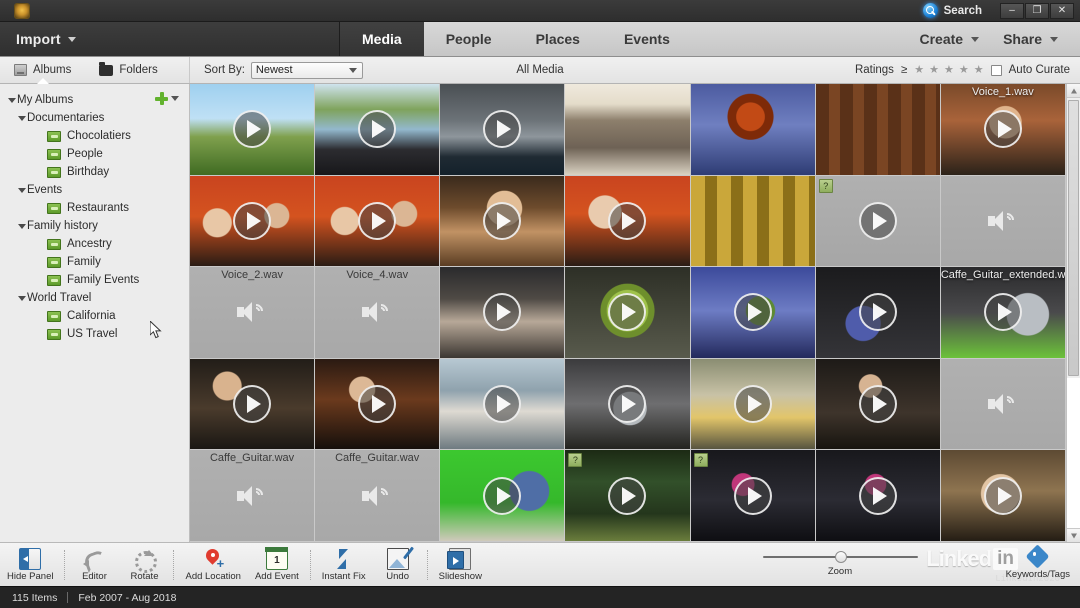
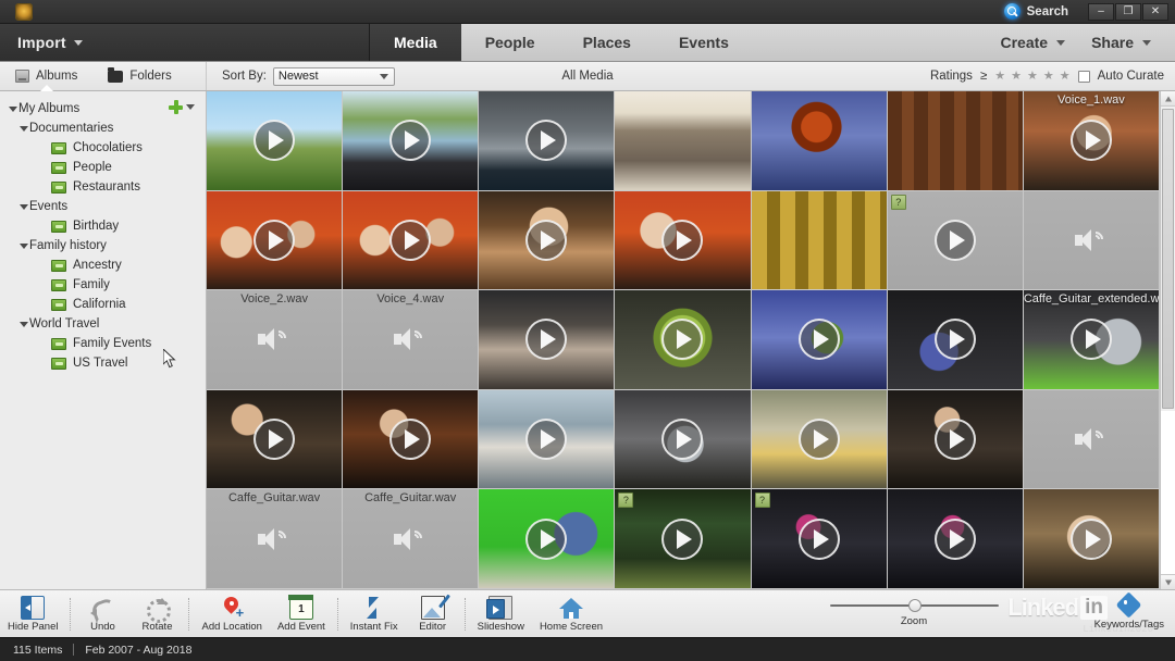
  Search
  –
  ❐
  ✕
  Import
  Media
  People
  Places
  Events
  Create
  Share
  Albums
  Folders
  Sort By:
  Newest
  All Media
  Ratings
  ≥
  ★
  ★
  ★
  ★
  ★
  Auto Curate
  My Albums
  Documentaries
  Chocolatiers
  People
- Birthday
+ Restaurants
  Events
- Restaurants
+ Birthday
  Family history
  Ancestry
  Family
- Family Events
+ California
  World Travel
- California
+ Family Events
  US Travel
  Voice_1.wav
  ?
  Voice_2.wav
  Voice_4.wav
  Caffe_Guitar_extended.w
  Caffe_Guitar.wav
  Caffe_Guitar.wav
  ?
  ?
  Hide Panel
- Editor
+ Undo
  Rotate
  +
  Add Location
  1
  Add Event
  Instant Fix
- Undo
+ Editor
  Slideshow
+ Home Screen
  Zoom
  Linked
  in
  LinkedIn2020
  Keywords/Tags
  115 Items
  Feb 2007 - Aug 2018
